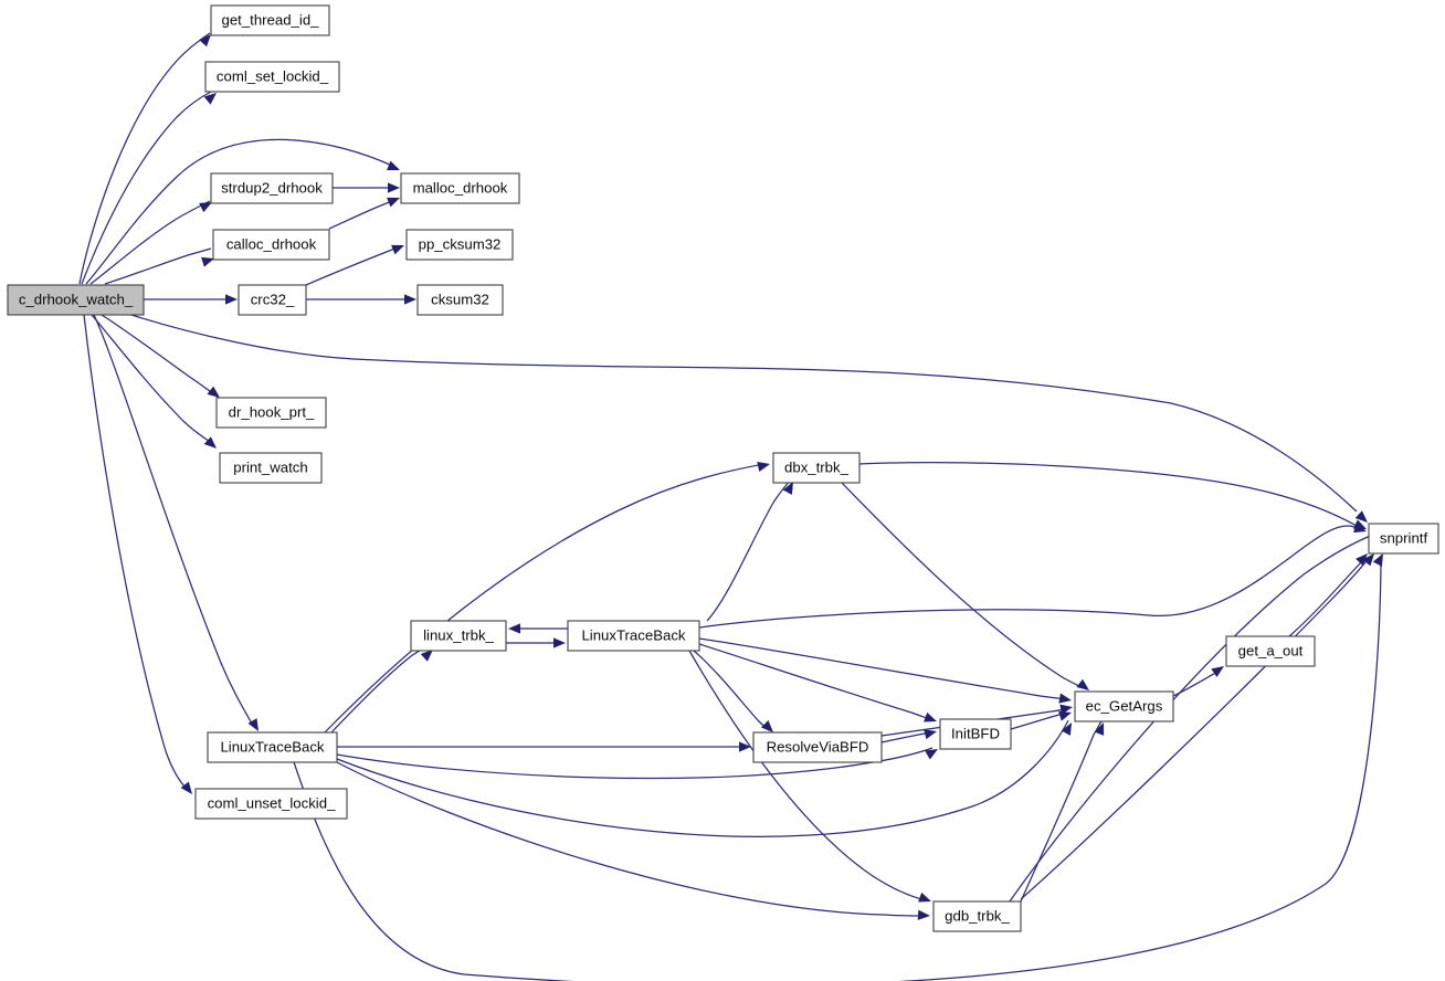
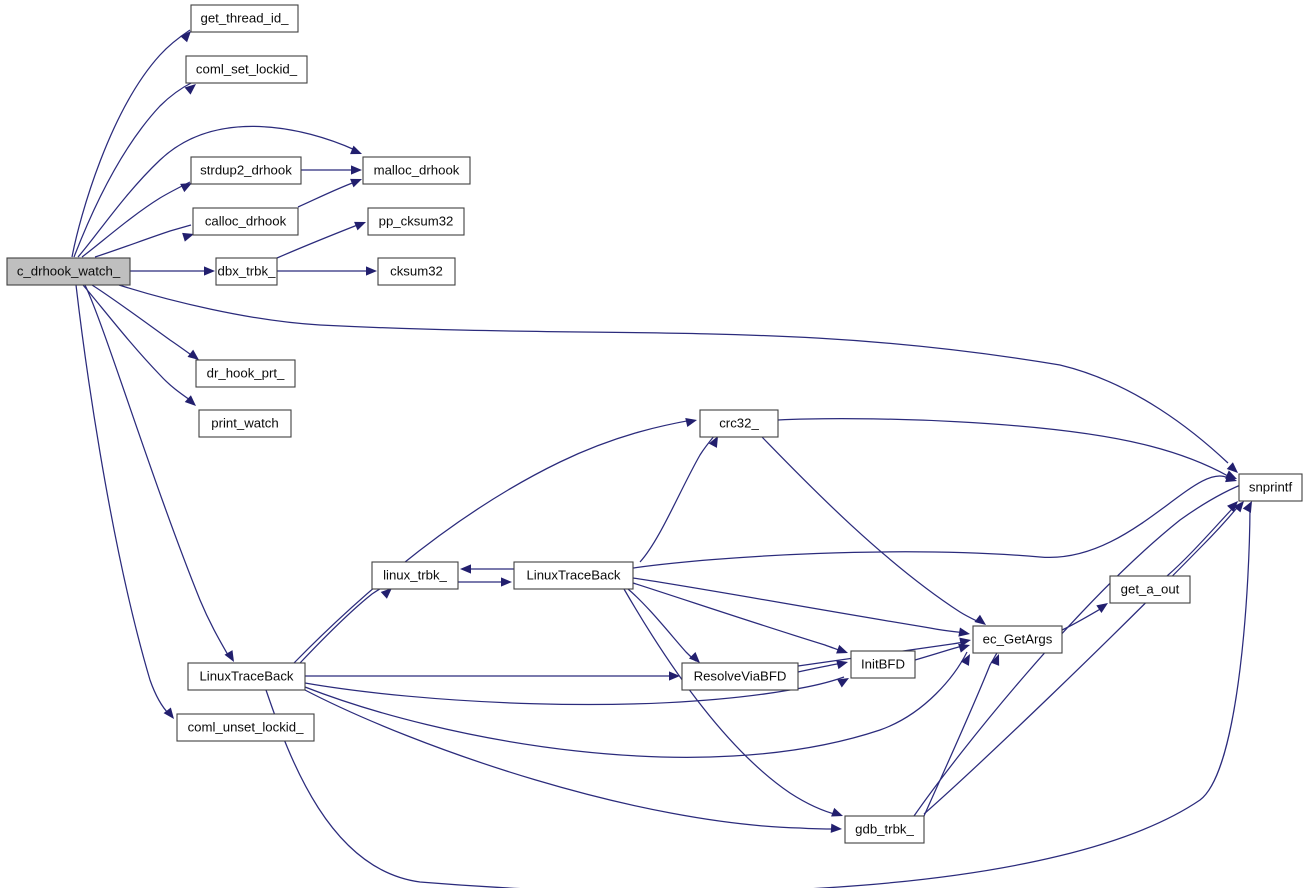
  c_drhook_watch_
  get_thread_id_
  coml_set_lockid_
  strdup2_drhook
  malloc_drhook
  calloc_drhook
  pp_cksum32
- crc32_
+ dbx_trbk_
  cksum32
  dr_hook_prt_
  print_watch
- dbx_trbk_
+ crc32_
  snprintf
  linux_trbk_
  LinuxTraceBack
  get_a_out
  ec_GetArgs
  InitBFD
  LinuxTraceBack
  ResolveViaBFD
  coml_unset_lockid_
  gdb_trbk_
